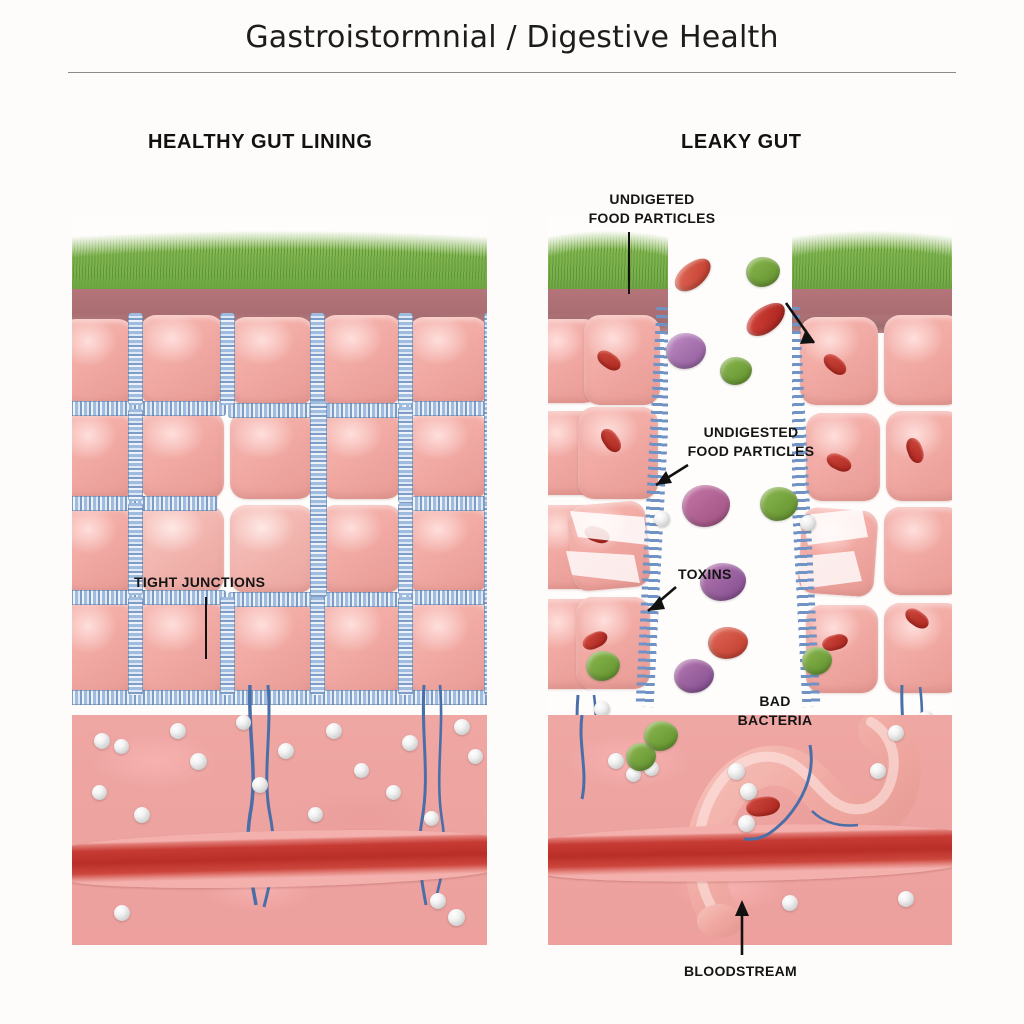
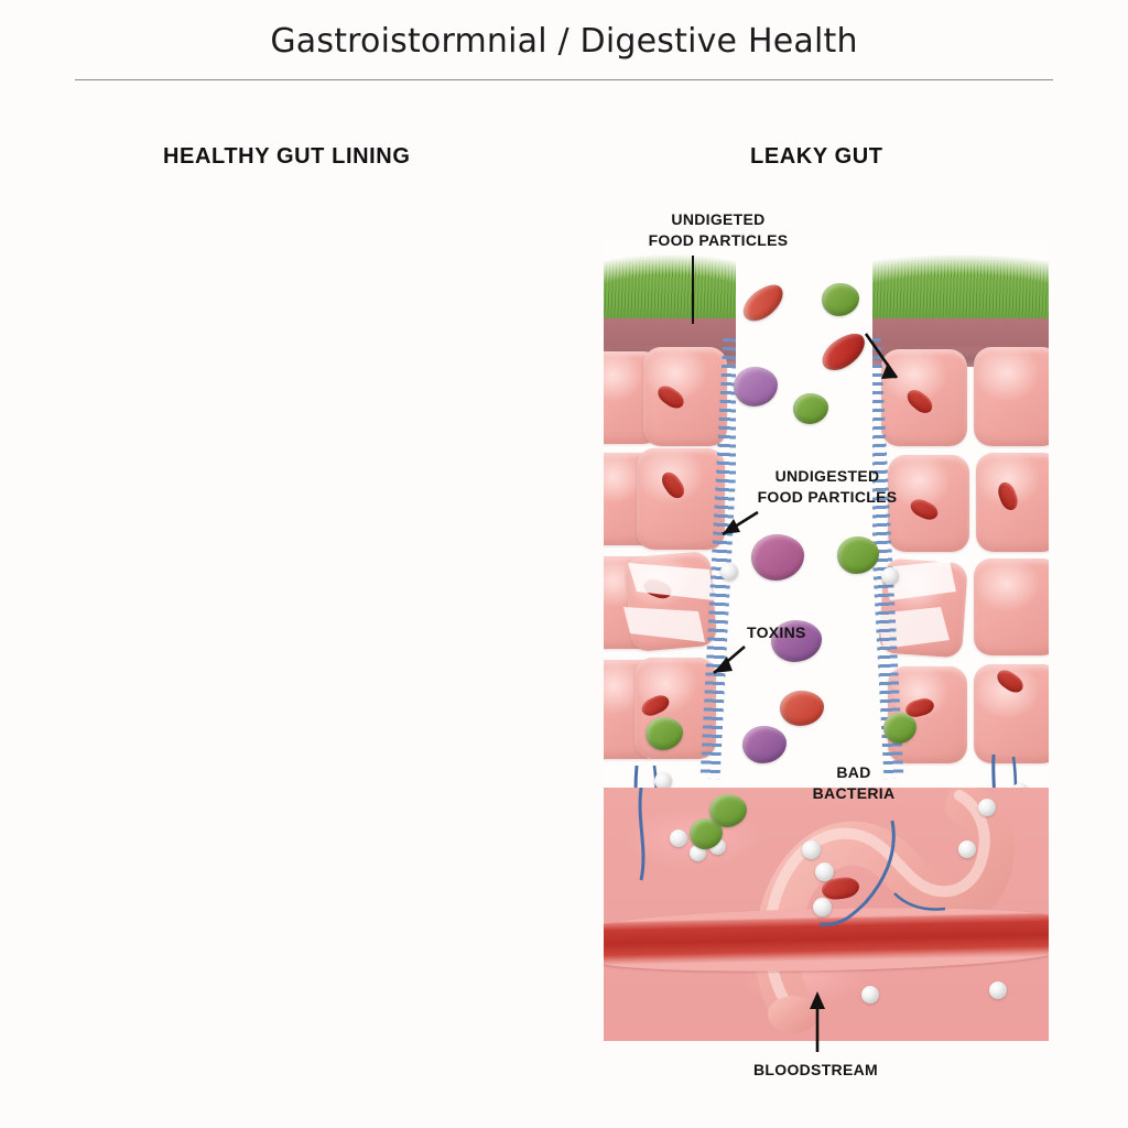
  Gastroistormnial / Digestive Health
  HEALTHY GUT LINING
  LEAKY GUT
- TIGHT JUNCTIONS
  UNDIGESTED
  FOOD PARTICLES
  TOXINS
  BAD
  BACTERIA
  UNDIGETED
  FOOD PARTICLES
  BLOODSTREAM
